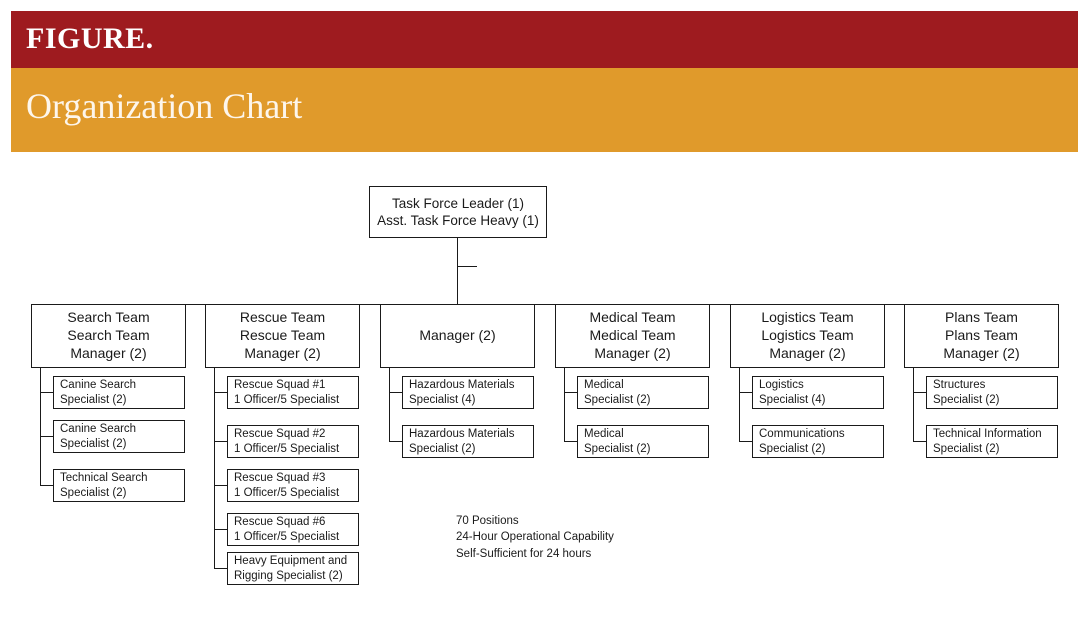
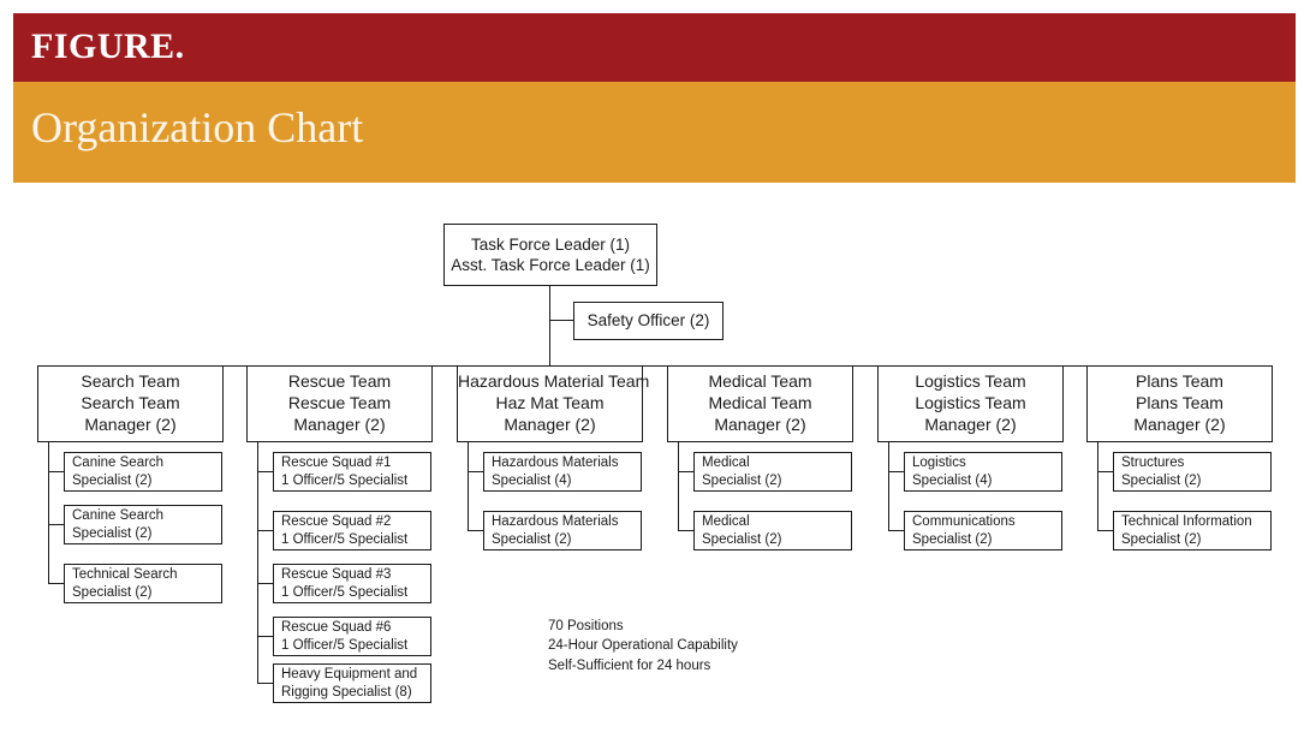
  FIGURE.
  Organization Chart
  Task Force Leader (1)
- Asst. Task Force Heavy (1)
+ Asst. Task Force Leader (1)
+ Safety Officer (2)
  Search Team
  Search Team
  Manager (2)
  Canine Search
  Specialist (2)
  Canine Search
  Specialist (2)
  Technical Search
  Specialist (2)
  Rescue Team
  Rescue Team
  Manager (2)
  Rescue Squad #1
  1 Officer/5 Specialist
  Rescue Squad #2
  1 Officer/5 Specialist
  Rescue Squad #3
  1 Officer/5 Specialist
  Rescue Squad #6
  1 Officer/5 Specialist
  Heavy Equipment and
- Rigging Specialist (2)
+ Rigging Specialist (8)
+ Hazardous Material Team
+ Haz Mat Team
  Manager (2)
  Hazardous Materials
  Specialist (4)
  Hazardous Materials
  Specialist (2)
  Medical Team
  Medical Team
  Manager (2)
  Medical
  Specialist (2)
  Medical
  Specialist (2)
  Logistics Team
  Logistics Team
  Manager (2)
  Logistics
  Specialist (4)
  Communications
  Specialist (2)
  Plans Team
  Plans Team
  Manager (2)
  Structures
  Specialist (2)
  Technical Information
  Specialist (2)
  70 Positions
  24-Hour Operational Capability
  Self-Sufficient for 24 hours
